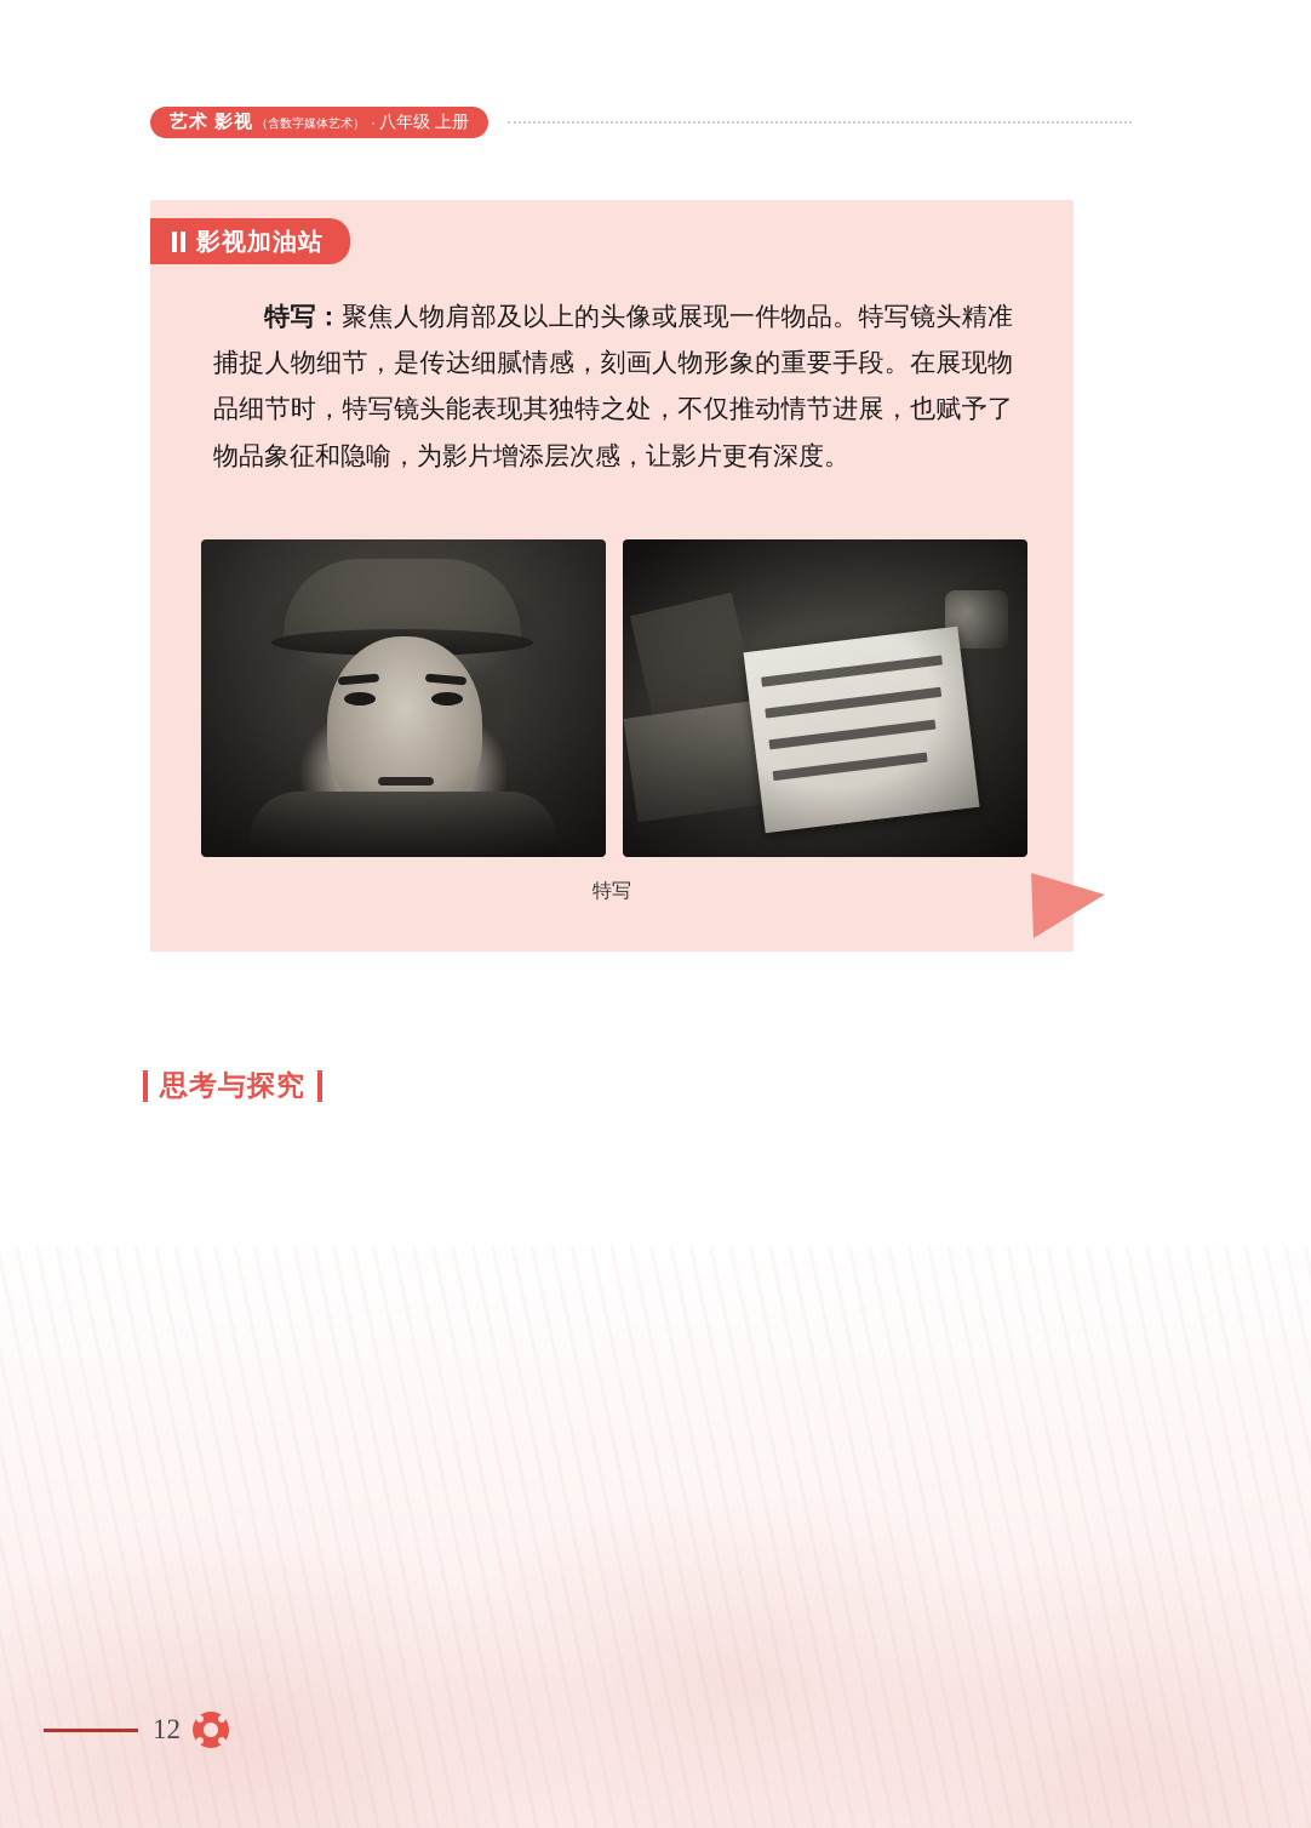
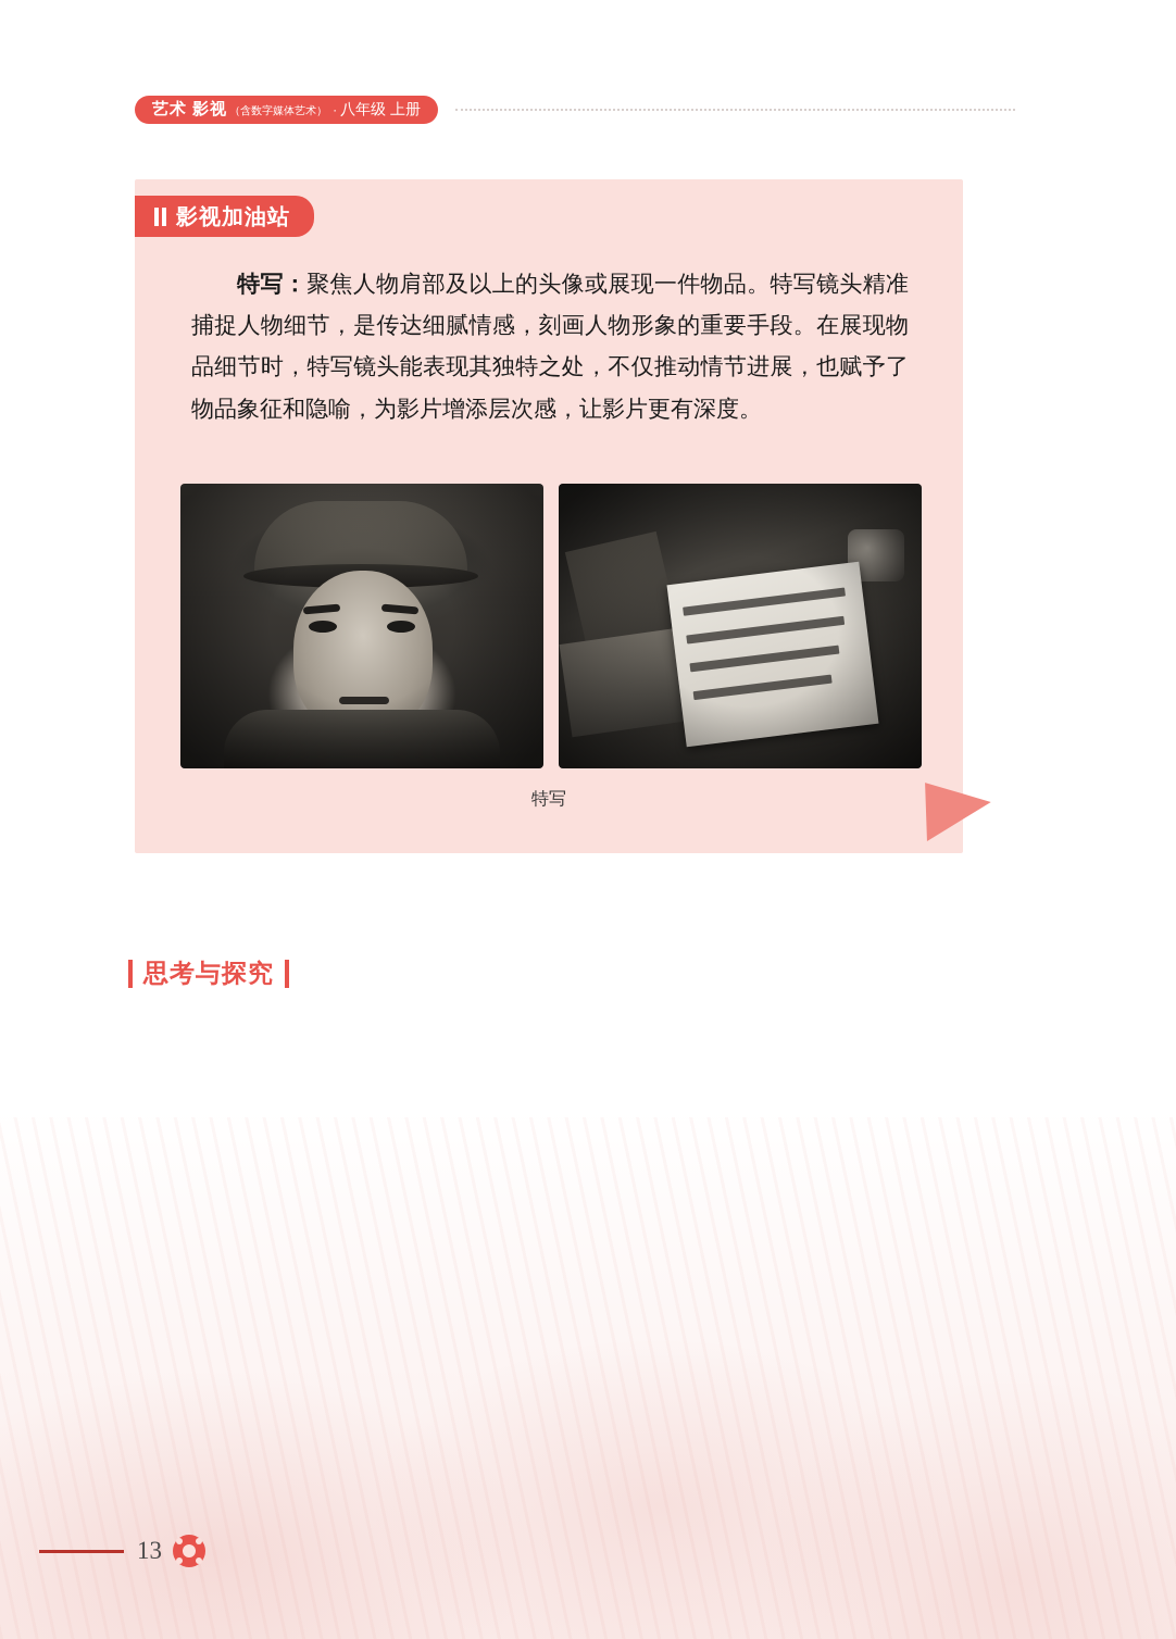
  艺术 影视
  （含数字媒体艺术）
  ·
  八年级 上册
  影视加油站
  特写：聚焦人物肩部及以上的头像或展现一件物品。特写镜头精准捕捉人物细节，是传达细腻情感，刻画人物形象的重要手段。在展现物品细节时，特写镜头能表现其独特之处，不仅推动情节进展，也赋予了物品象征和隐喻，为影片增添层次感，让影片更有深度。
  特写
  思考与探究
- 12
+ 13
